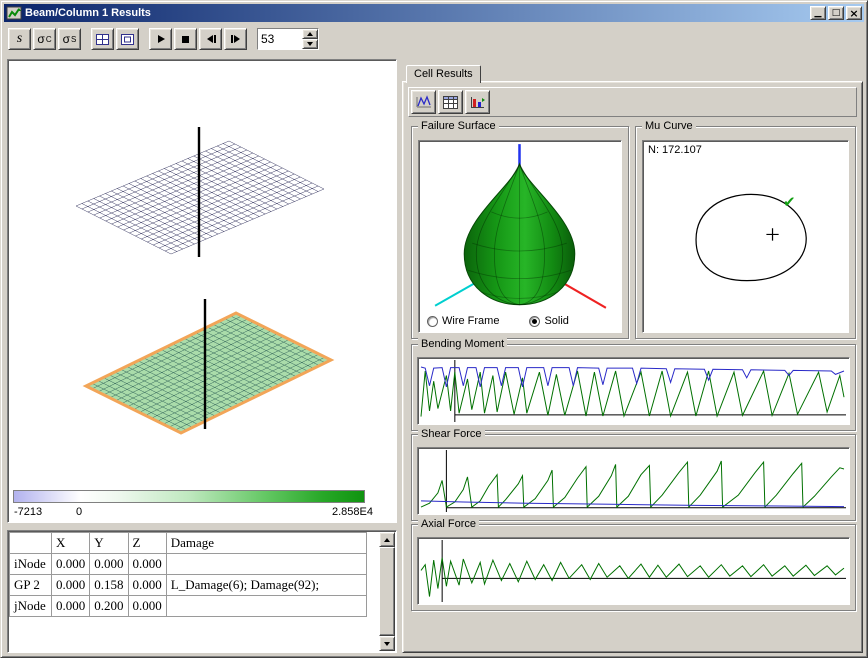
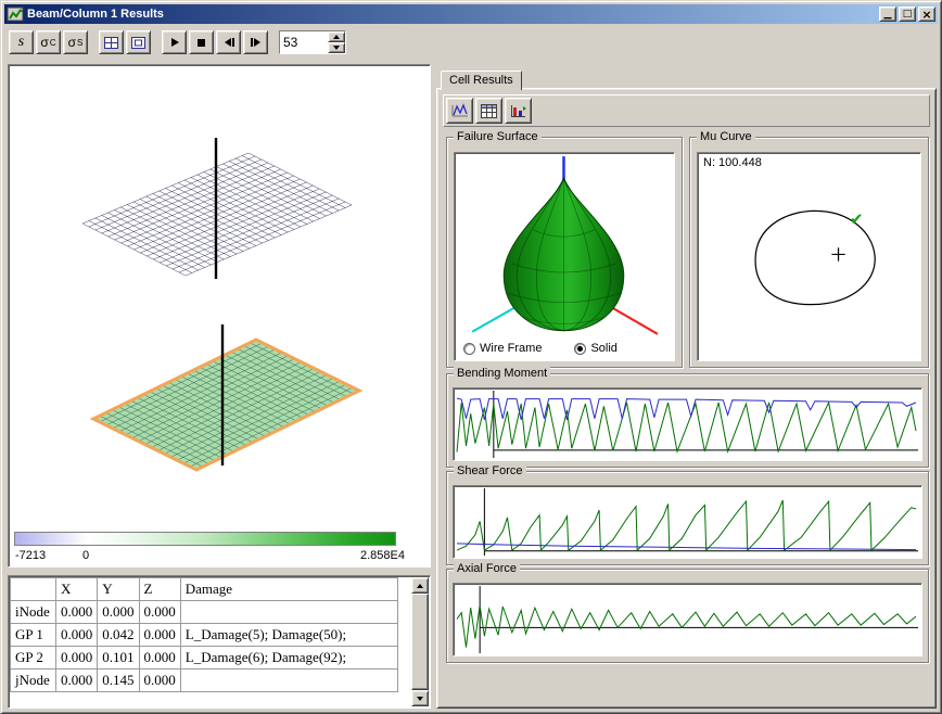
  Beam/Column 1 Results
  ▁
  □
  ×
  s
  σ
  C
  σ
  S
  53
  -7213
  0
  2.858E4
  	X	Y	Z	Damage
  iNode	0.000	0.000	0.000
+ GP 1	0.000	0.042	0.000	L_Damage(5); Damage(50);
- GP 2	0.000	0.158	0.000	L_Damage(6); Damage(92);
+ GP 2	0.000	0.101	0.000	L_Damage(6); Damage(92);
- jNode	0.000	0.200	0.000
+ jNode	0.000	0.145	0.000
  Cell Results
  Failure Surface
  Wire Frame
  Solid
  Mu Curve
- N: 172.107
+ N: 100.448
  ✔
  Bending Moment
  Shear Force
  Axial Force
